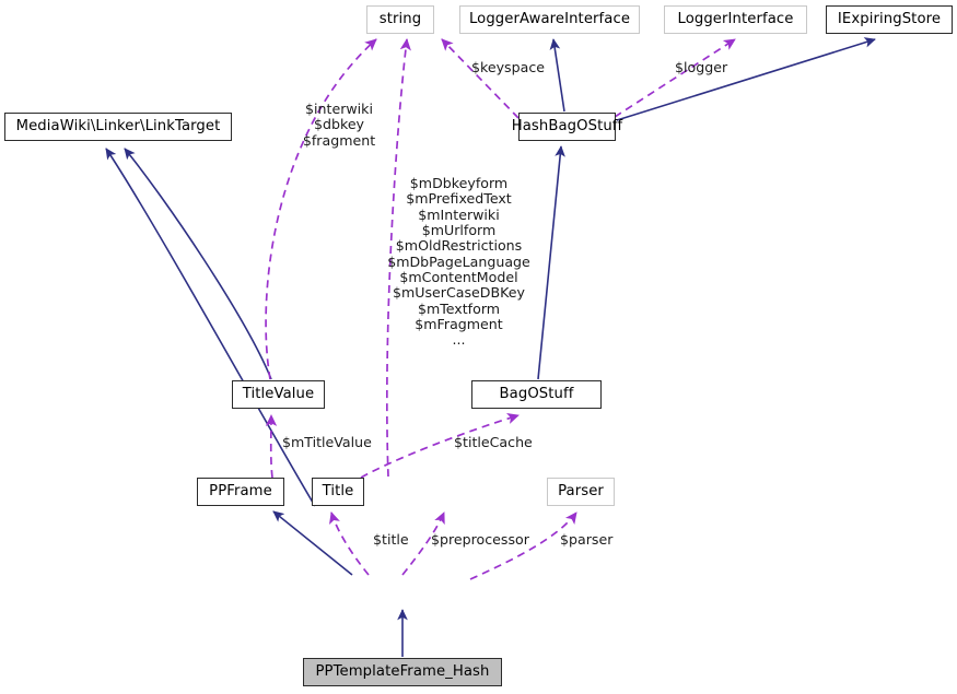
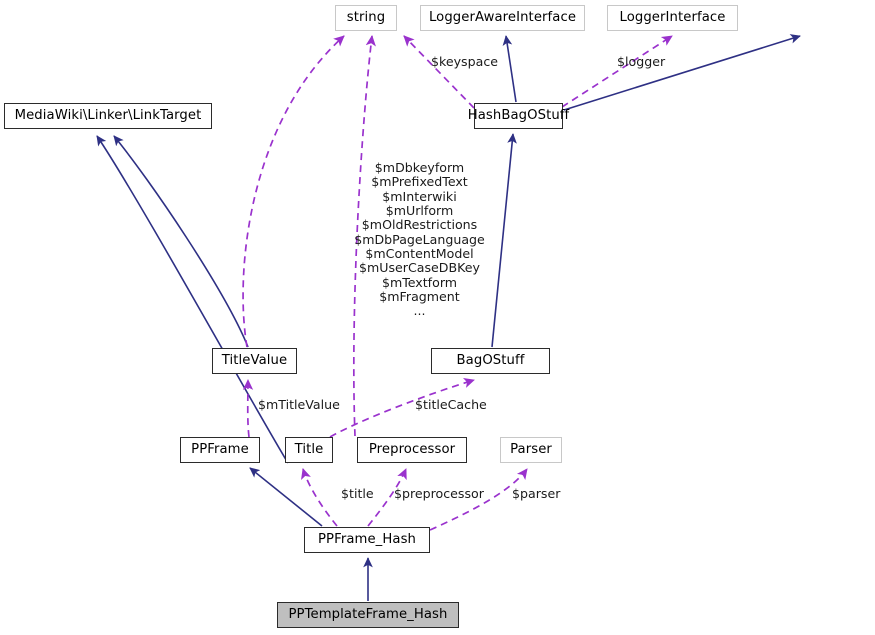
  string
  LoggerAwareInterface
  LoggerInterface
- IExpiringStore
  MediaWiki\Linker\LinkTarget
  HashBagOStuff
  TitleValue
  BagOStuff
  PPFrame
  Title
+ Preprocessor
  Parser
+ PPFrame_Hash
  PPTemplateFrame_Hash
  $keyspace
  $logger
- $interwiki
- $dbkey
- $fragment
  $mDbkeyform
  $mPrefixedText
  $mInterwiki
  $mUrlform
  $mOldRestrictions
  $mDbPageLanguage
  $mContentModel
  $mUserCaseDBKey
  $mTextform
  $mFragment
  ...
  $mTitleValue
  $titleCache
  $title
  $preprocessor
  $parser
